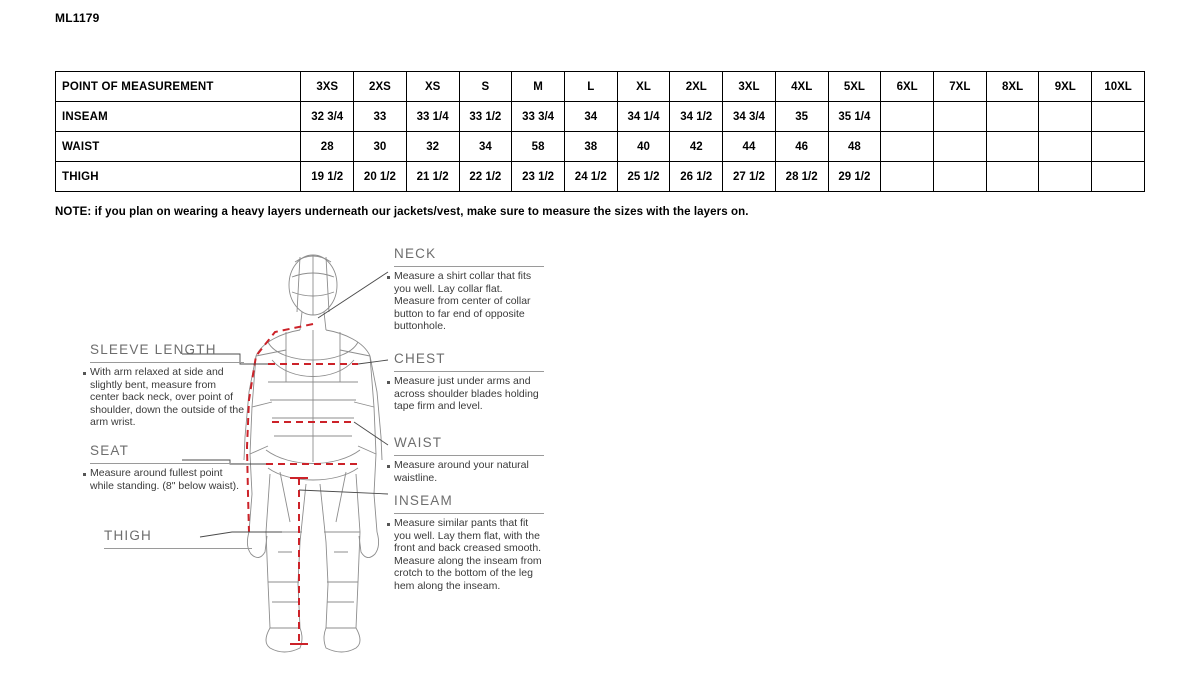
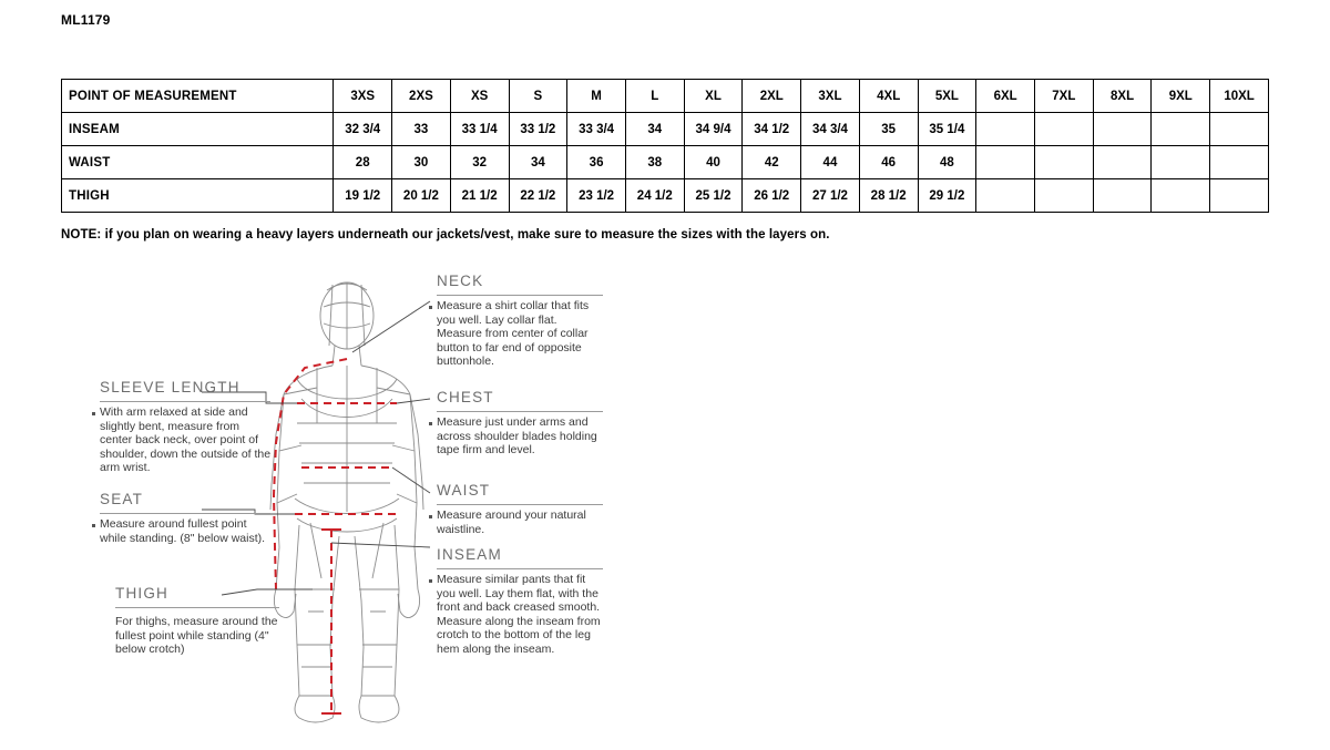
  ML1179
  POINT OF MEASUREMENT	3XS	2XS	XS	S	M	L	XL	2XL	3XL	4XL	5XL	6XL	7XL	8XL	9XL	10XL
- INSEAM	32 3/4	33	33 1/4	33 1/2	33 3/4	34	34 1/4	34 1/2	34 3/4	35	35 1/4
+ INSEAM	32 3/4	33	33 1/4	33 1/2	33 3/4	34	34 9/4	34 1/2	34 3/4	35	35 1/4
- WAIST	28	30	32	34	58	38	40	42	44	46	48
+ WAIST	28	30	32	34	36	38	40	42	44	46	48
  THIGH	19 1/2	20 1/2	21 1/2	22 1/2	23 1/2	24 1/2	25 1/2	26 1/2	27 1/2	28 1/2	29 1/2
  NOTE: if you plan on wearing a heavy layers underneath our jackets/vest, make sure to measure the sizes with the layers on.
  NECK
  Measure a shirt collar that fits you well. Lay collar flat. Measure from center of collar button to far end of opposite buttonhole.
  SLEEVE LENGTH
  With arm relaxed at side and slightly bent, measure from center back neck, over point of shoulder, down the outside of the arm wrist.
  CHEST
  Measure just under arms and across shoulder blades holding tape firm and level.
  SEAT
  Measure around fullest point while standing. (8" below waist).
  WAIST
  Measure around your natural waistline.
  INSEAM
  Measure similar pants that fit you well. Lay them flat, with the front and back creased smooth. Measure along the inseam from crotch to the bottom of the leg hem along the inseam.
  THIGH
+ For thighs, measure around the fullest point while standing (4" below crotch)
